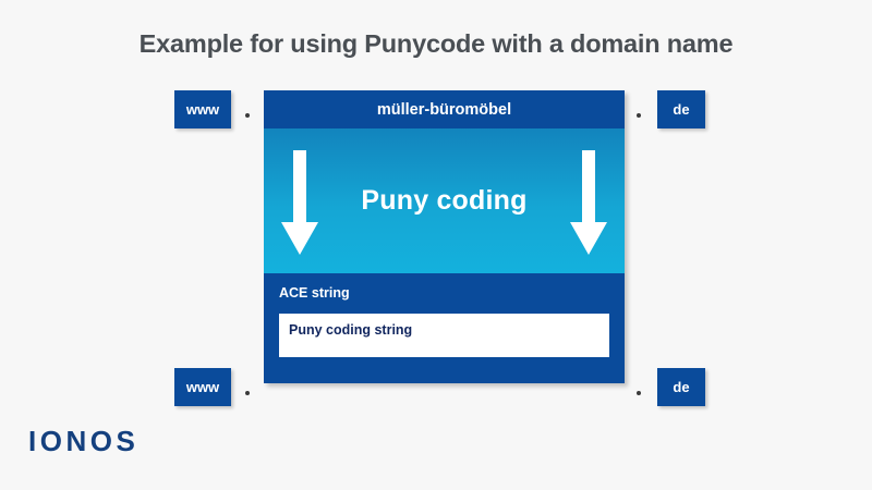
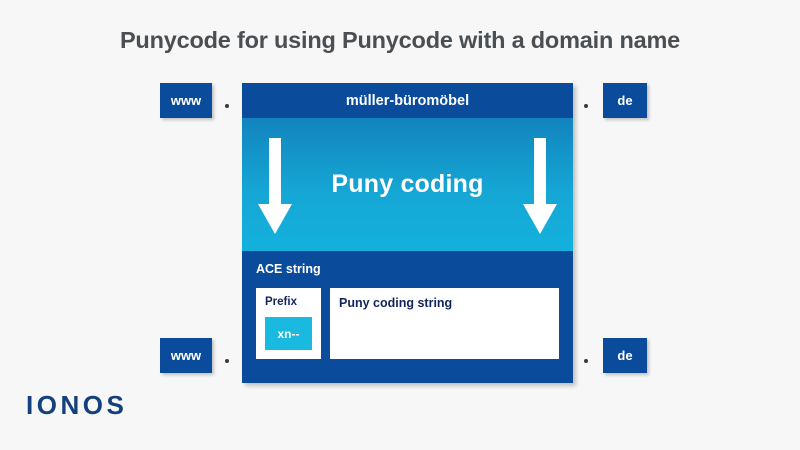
- Example for using Punycode with a domain name
+ Punycode for using Punycode with a domain name
  www
  de
  müller-büromöbel
  Puny coding
  ACE string
+ Prefix
+ xn--
  Puny coding string
  www
  de
  IONOS
